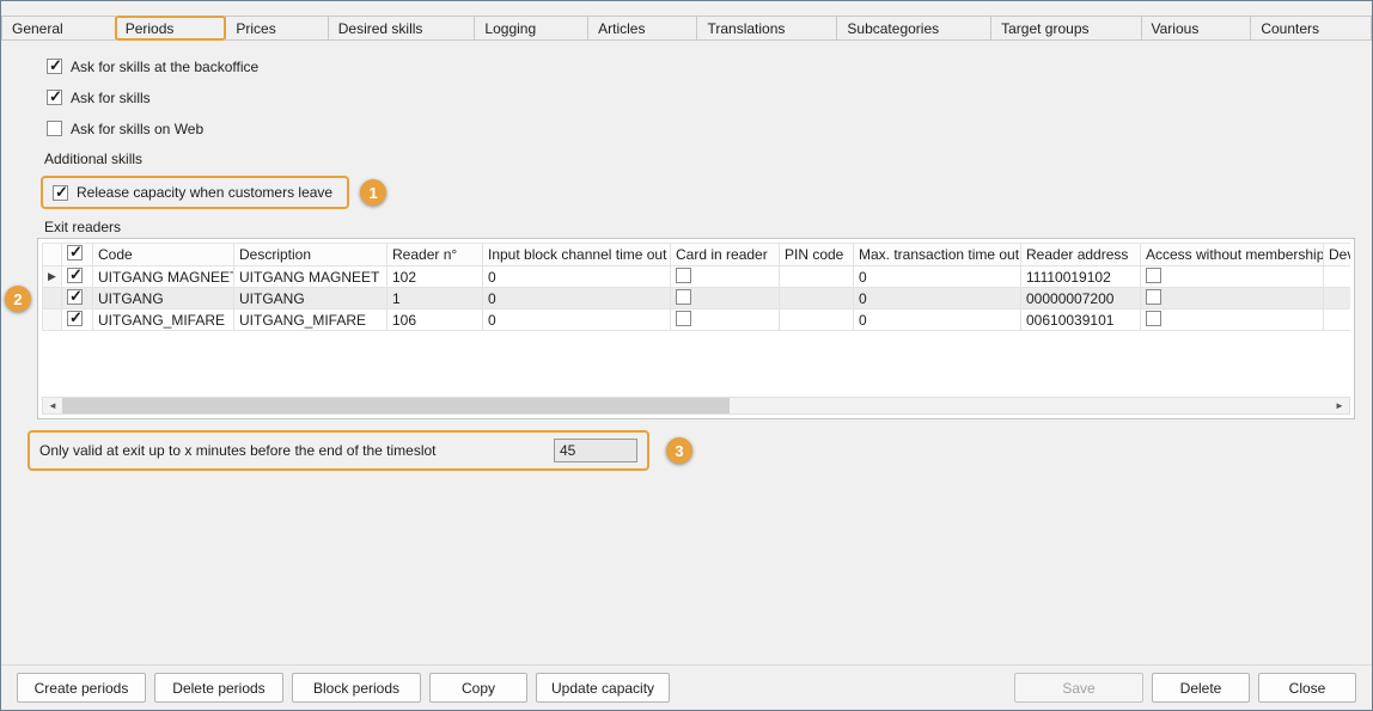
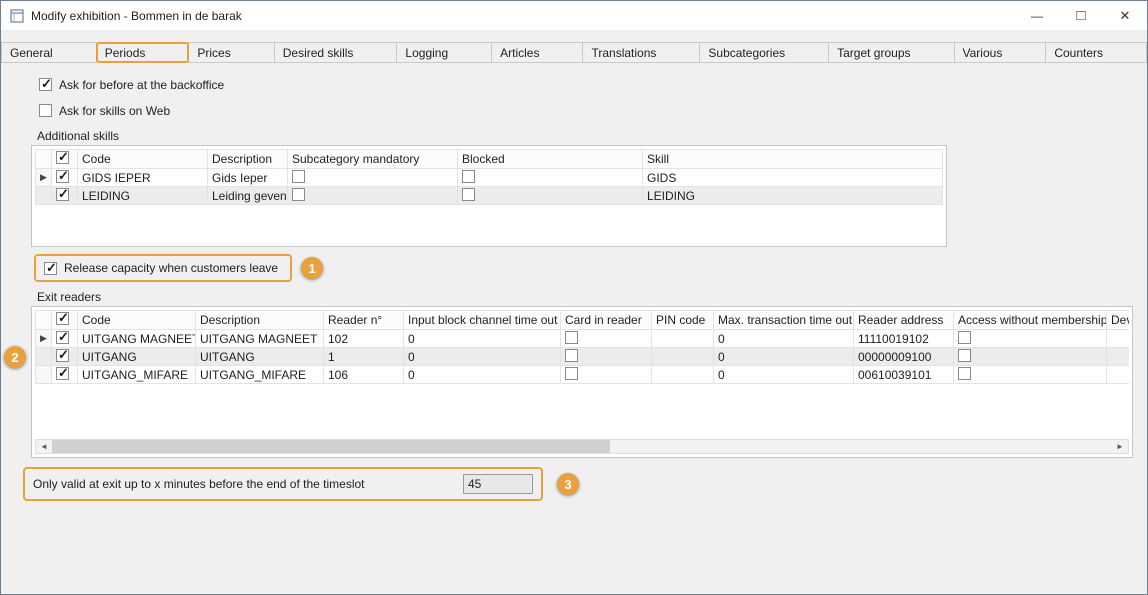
+ Modify exhibition - Bommen in de barak
+ —
+ □
+ ✕
  General
  Periods
  Prices
  Desired skills
  Logging
  Articles
  Translations
  Subcategories
  Target groups
  Various
  Counters
- Ask for skills at the backoffice
+ Ask for before at the backoffice
- Ask for skills
  Ask for skills on Web
  Additional skills
+ 		Code	Description	Subcategory mandatory	Blocked	Skill
+ ▶		GIDS IEPER	Gids Ieper			GIDS
+ 		LEIDING	Leiding geven			LEIDING
  Release capacity when customers leave
  1
  Exit readers
  2
  		Code	Description	Reader n°	Input block channel time out	Card in reader	PIN code	Max. transaction time out	Reader address	Access without membership	De
  ▶		UITGANG MAGNEE	UITGANG MAGNEET	102	0			0	11110019102
- 		UITGANG	UITGANG	1	0			0	00000007200
+ 		UITGANG	UITGANG	1	0			0	00000009100
  		UITGANG_MIFARE	UITGANG_MIFARE	106	0			0	00610039101
  ◄
  ►
  Only valid at exit up to x minutes before the end of the timeslot
  45
  3
- Create periods
- Delete periods
- Block periods
- Copy
- Update capacity
- Save
- Delete
- Close
